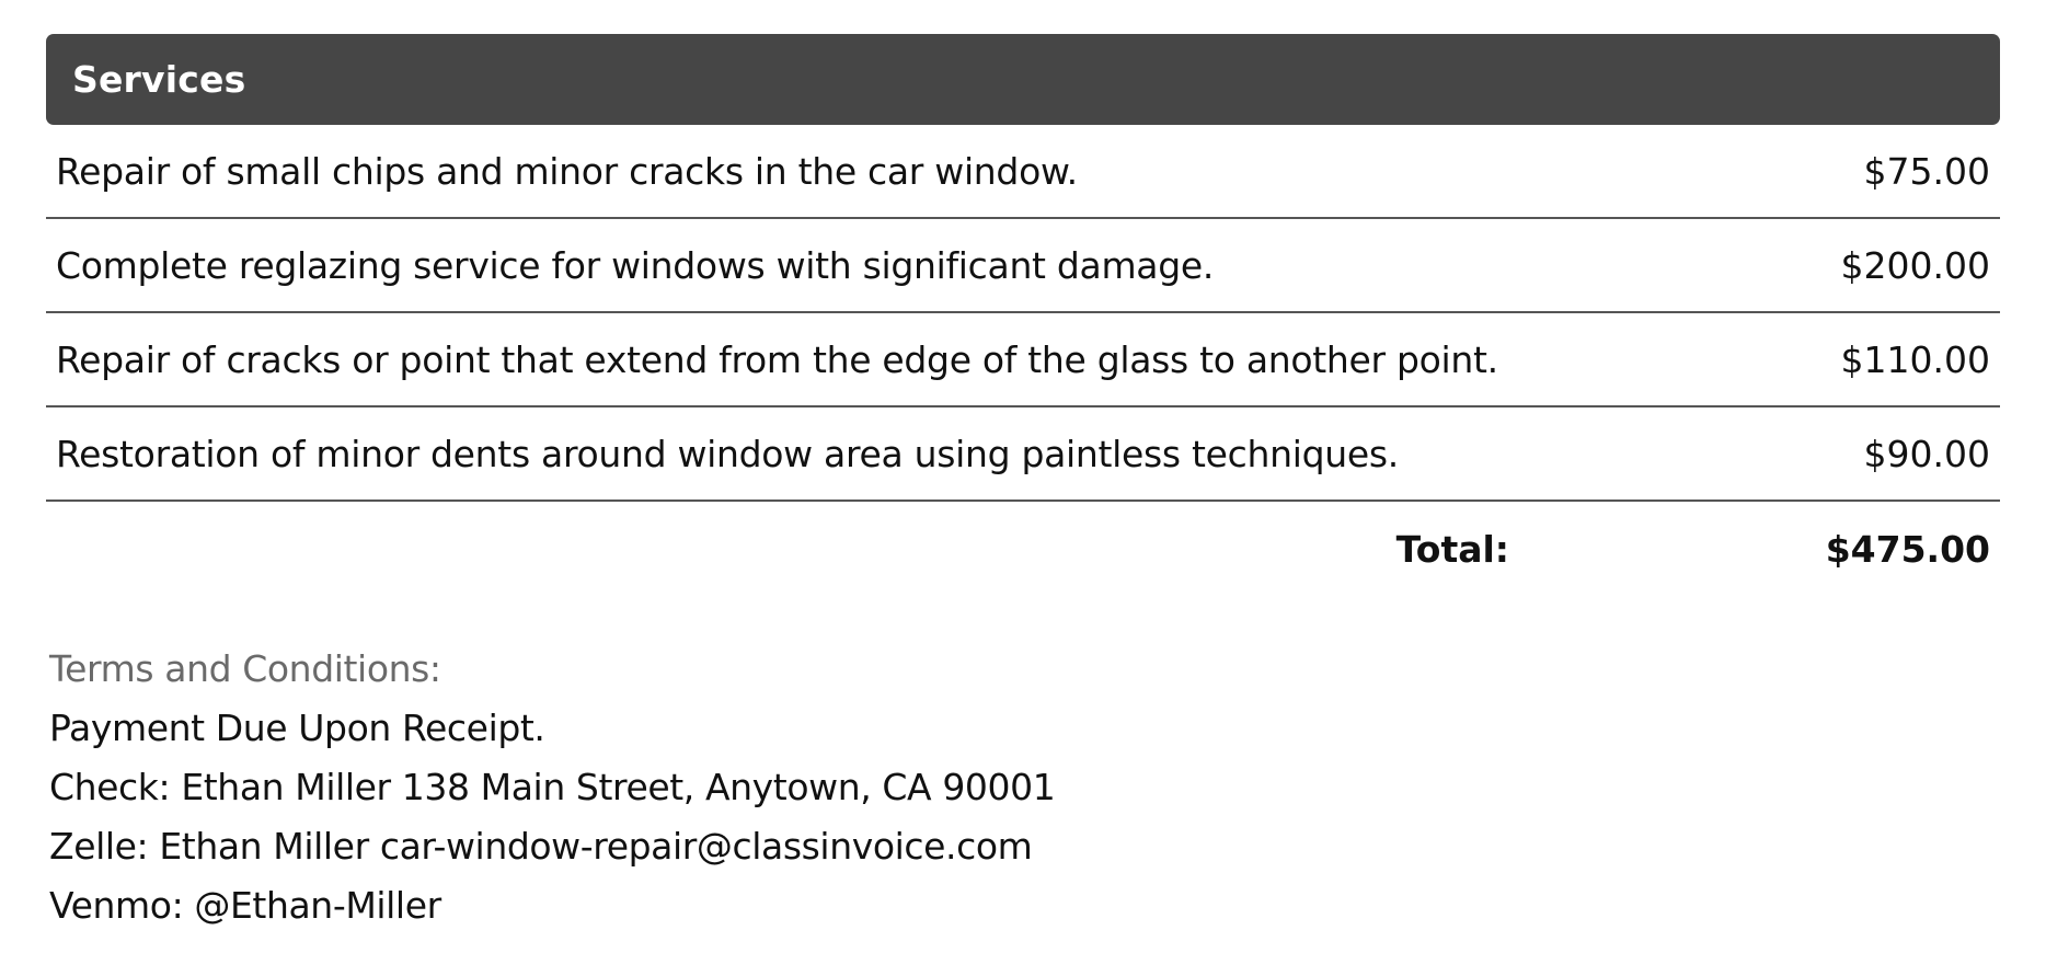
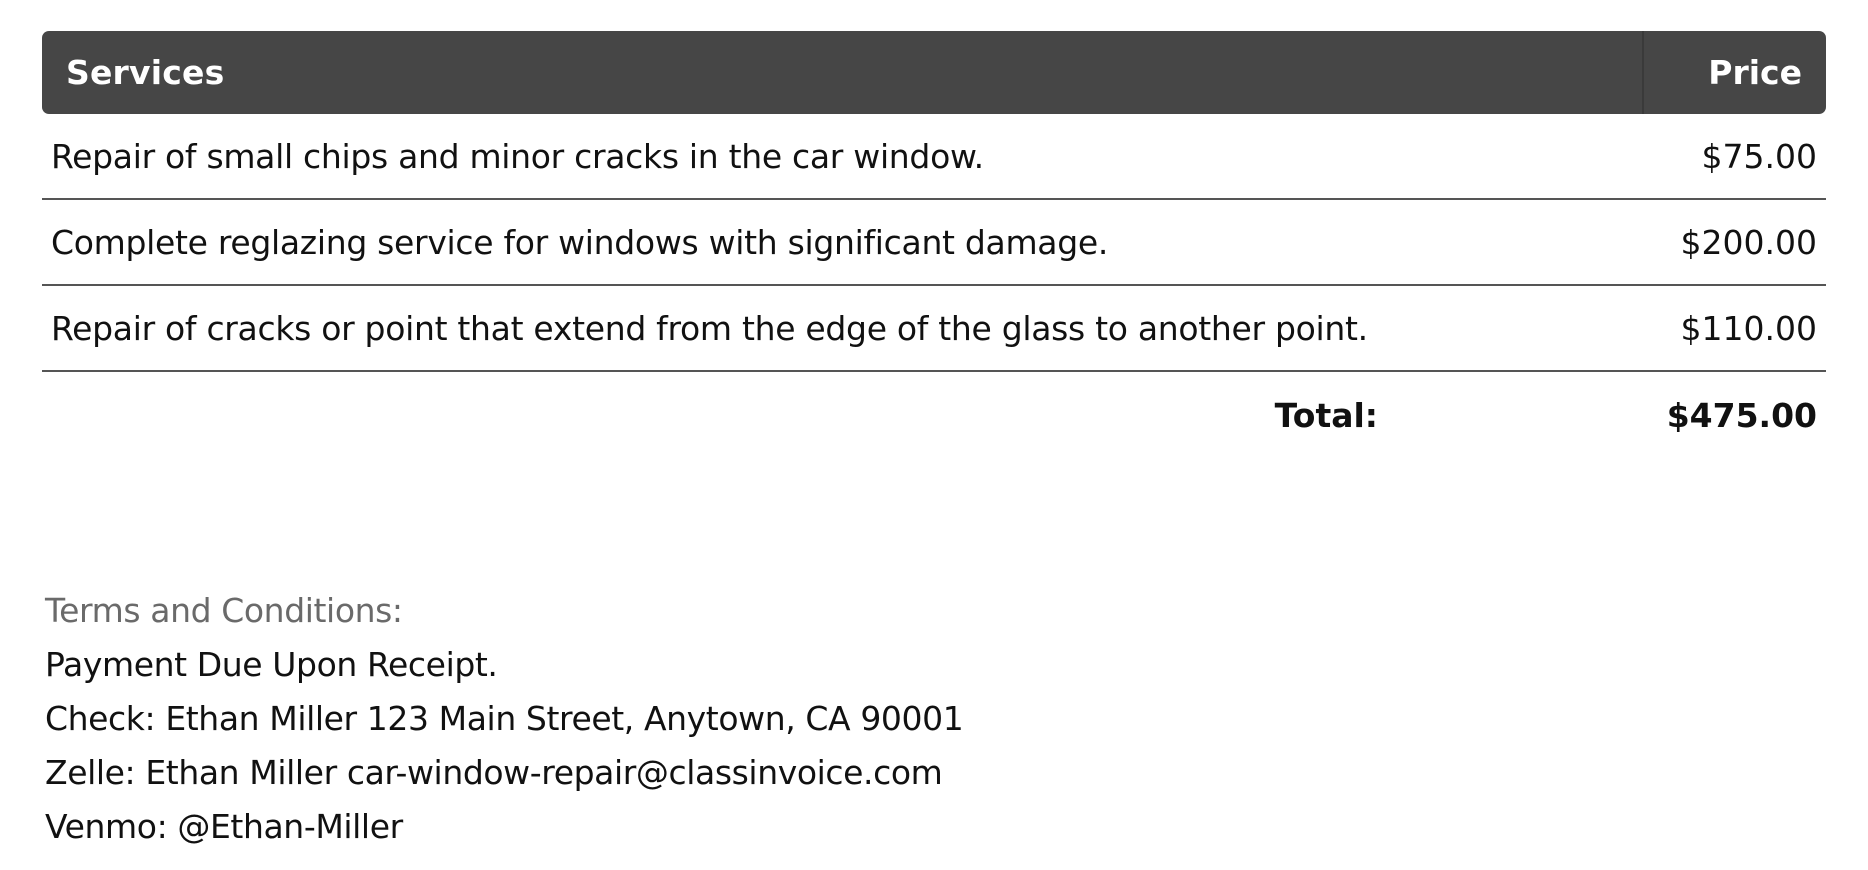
  Services
+ Price
  Repair of small chips and minor cracks in the car window.
  $75.00
  Complete reglazing service for windows with significant damage.
  $200.00
  Repair of cracks or point that extend from the edge of the glass to another point.
  $110.00
- Restoration of minor dents around window area using paintless techniques.
- $90.00
  Total:
  $475.00
  Terms and Conditions:
  Payment Due Upon Receipt.
- Check: Ethan Miller 138 Main Street, Anytown, CA 90001
+ Check: Ethan Miller 123 Main Street, Anytown, CA 90001
  Zelle: Ethan Miller car-window-repair@classinvoice.com
  Venmo: @Ethan-Miller
